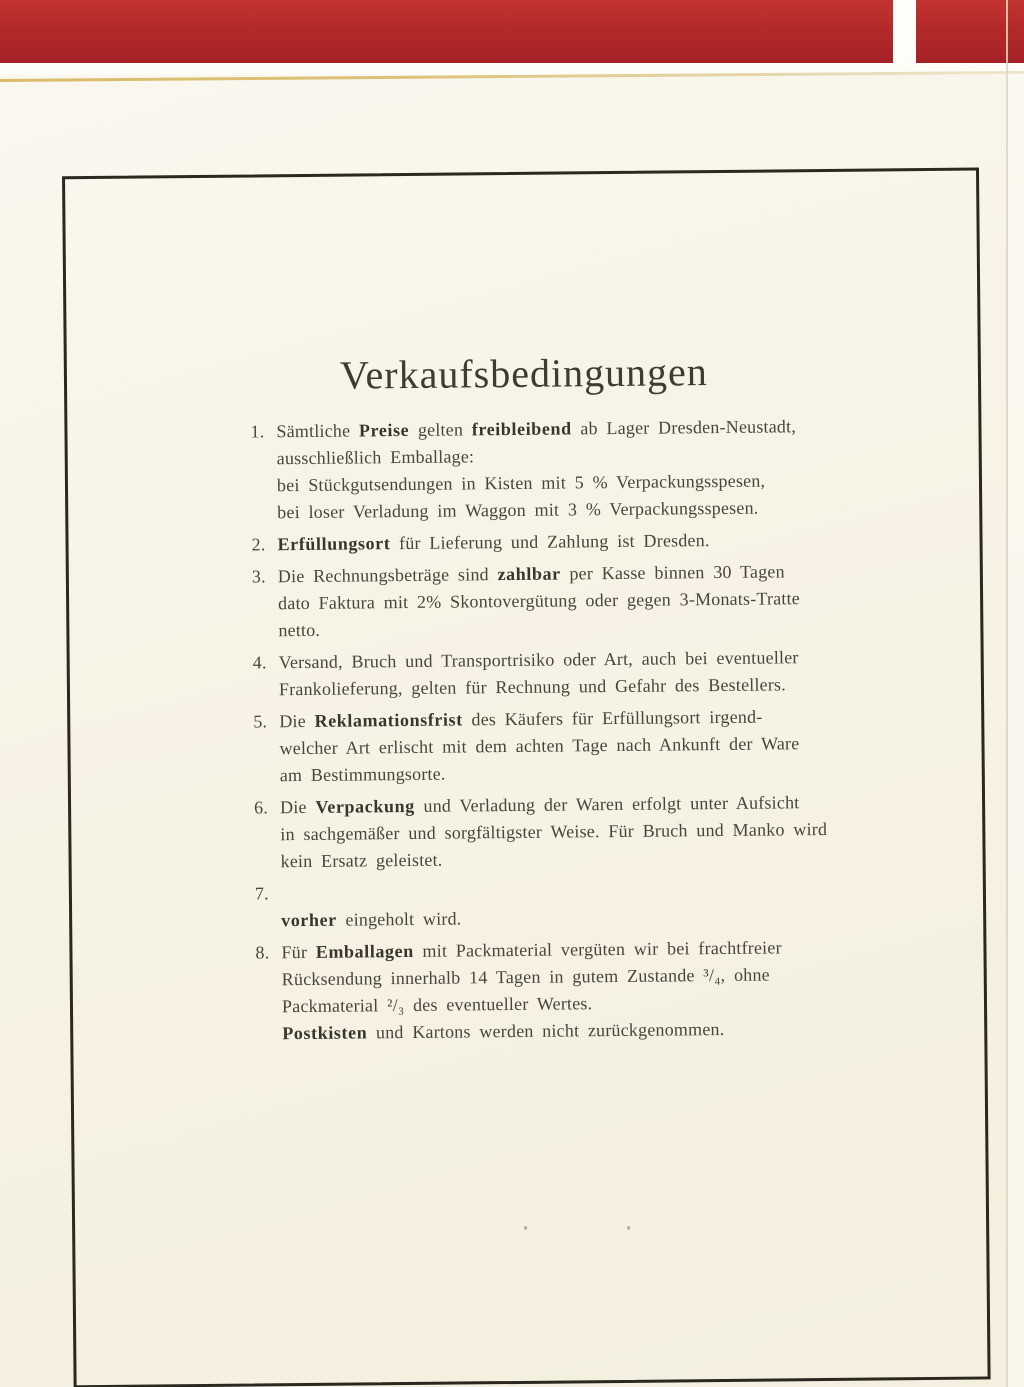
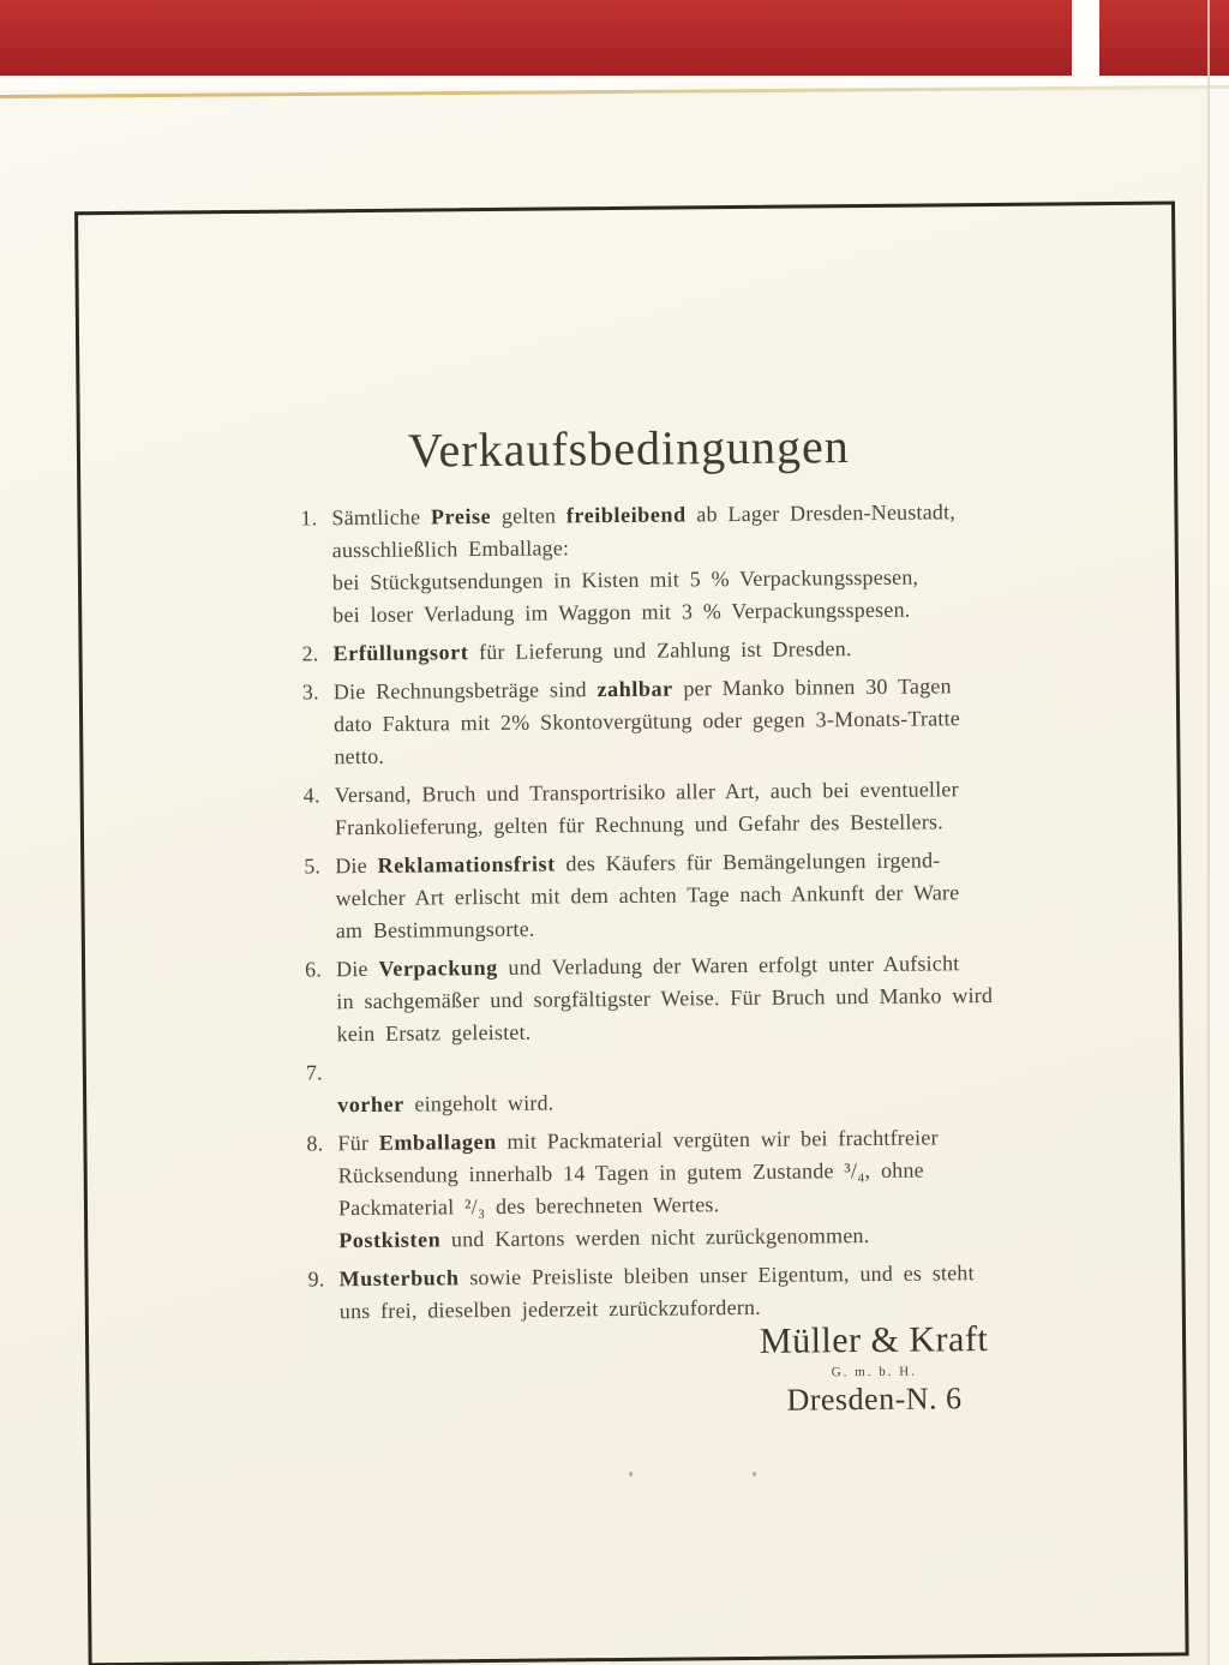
  Verkaufsbedingungen
  1.
  Sämtliche Preise gelten freibleibend ab Lager Dresden-Neustadt,
  ausschließlich Emballage:
  bei Stückgutsendungen in Kisten mit 5 % Verpackungsspesen,
  bei loser Verladung im Waggon mit 3 % Verpackungsspesen.
  2.
  Erfüllungsort für Lieferung und Zahlung ist Dresden.
  3.
- Die Rechnungsbeträge sind zahlbar per Kasse binnen 30 Tagen
+ Die Rechnungsbeträge sind zahlbar per Manko binnen 30 Tagen
  dato Faktura mit 2% Skontovergütung oder gegen 3-Monats-Tratte
  netto.
  4.
- Versand, Bruch und Transportrisiko oder Art, auch bei eventueller
+ Versand, Bruch und Transportrisiko aller Art, auch bei eventueller
  Frankolieferung, gelten für Rechnung und Gefahr des Bestellers.
  5.
- Die Reklamationsfrist des Käufers für Erfüllungsort irgend-
+ Die Reklamationsfrist des Käufers für Bemängelungen irgend-
  welcher Art erlischt mit dem achten Tage nach Ankunft der Ware
  am Bestimmungsorte.
  6.
  Die Verpackung und Verladung der Waren erfolgt unter Aufsicht
  in sachgemäßer und sorgfältigster Weise. Für Bruch und Manko wird
  kein Ersatz geleistet.
  7.
  vorher eingeholt wird.
  8.
  Für Emballagen mit Packmaterial vergüten wir bei frachtfreier
  Rücksendung innerhalb 14 Tagen in gutem Zustande ³/₄, ohne
- Packmaterial ²/₃ des eventueller Wertes.
+ Packmaterial ²/₃ des berechneten Wertes.
  Postkisten und Kartons werden nicht zurückgenommen.
+ 9.
+ Musterbuch sowie Preisliste bleiben unser Eigentum, und es steht
+ uns frei, dieselben jederzeit zurückzufordern.
+ Müller & Kraft
+ G. m. b. H.
+ Dresden-N. 6
